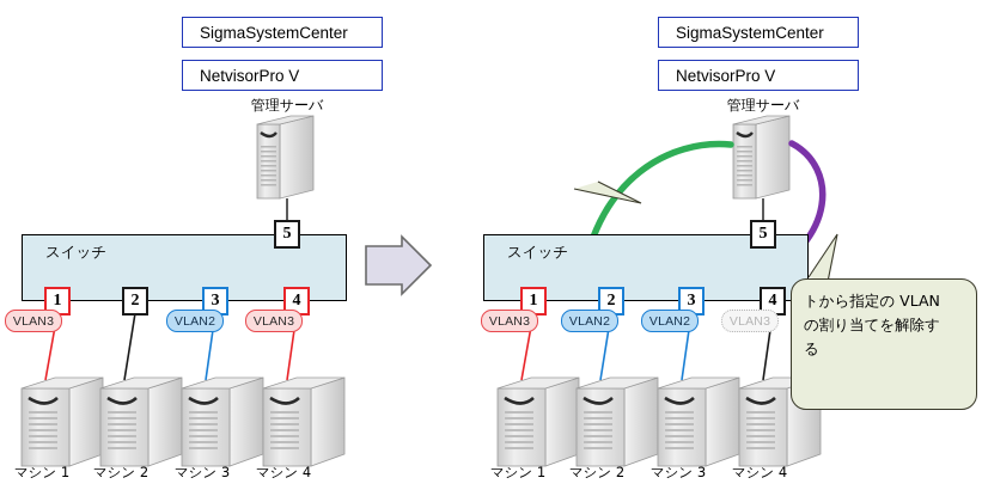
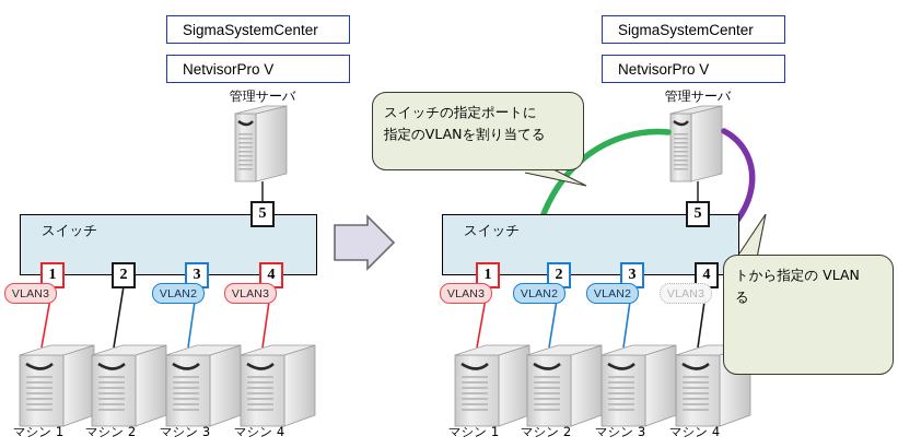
  SigmaSystemCenter
  NetvisorPro V
  管理サーバ
  スイッチ
  5
  1
  2
  3
  4
  VLAN3
  VLAN2
  VLAN3
  マシン 1
  マシン 2
  マシン 3
  マシン 4
  SigmaSystemCenter
  NetvisorPro V
  管理サーバ
  スイッチ
  5
  1
  2
  3
  4
  VLAN3
  VLAN2
  VLAN2
  VLAN3
  マシン 1
  マシン 2
  マシン 3
  マシン 4
+ スイッチの指定ポートに
+ 指定のVLANを割り当てる
  トから指定の VLAN
- の割り当てを解除す
  る
